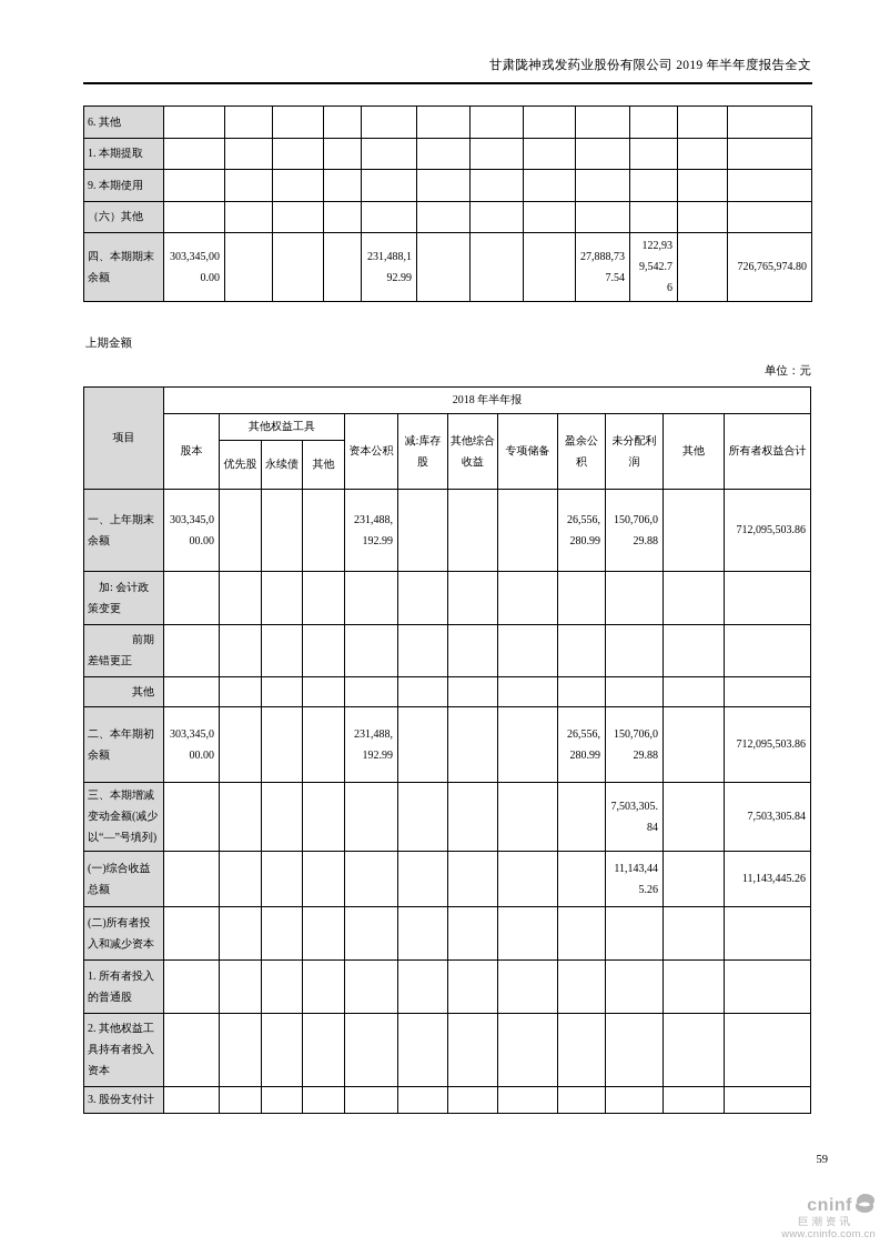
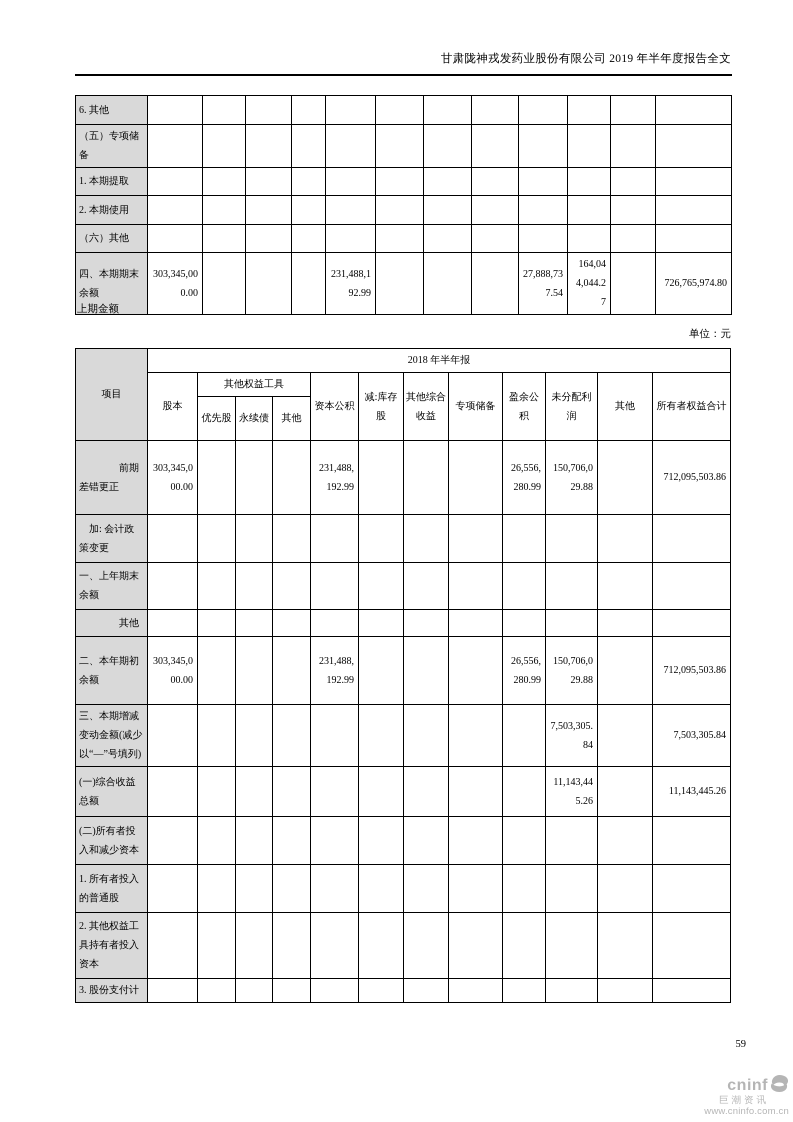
  甘肃陇神戎发药业股份有限公司 2019 年半年度报告全文
  6. 其他
+ （五）专项储备
  1. 本期提取
- 9. 本期使用
+ 2. 本期使用
  （六）其他
- 四、本期期末余额	303,345,000.00				231,488,192.99				27,888,737.54	122,939,542.76		726,765,974.80
+ 四、本期期末余额	303,345,000.00				231,488,192.99				27,888,737.54	164,044,044.27		726,765,974.80
  上期金额
  单位：元
  项目	2018 年半年报
  股本	其他权益工具	资本公积	减:库存股	其他综合收益	专项储备	盈余公积	未分配利润	其他	所有者权益合计
  优先股	永续债	其他
- 一、上年期末余额	303,345,000.00				231,488,192.99				26,556,280.99	150,706,029.88		712,095,503.86
+ 前期差错更正	303,345,000.00				231,488,192.99				26,556,280.99	150,706,029.88		712,095,503.86
  加: 会计政策变更
- 前期差错更正
+ 一、上年期末余额
  其他
  二、本年期初余额	303,345,000.00				231,488,192.99				26,556,280.99	150,706,029.88		712,095,503.86
  三、本期增减变动金额(减少以“—”号填列)										7,503,305.84		7,503,305.84
  (一)综合收益总额										11,143,445.26		11,143,445.26
  (二)所有者投入和减少资本
  1. 所有者投入的普通股
  2. 其他权益工具持有者投入资本
  3. 股份支付计
  59
  cninf
  巨潮资讯
  www.cninfo.com.cn
